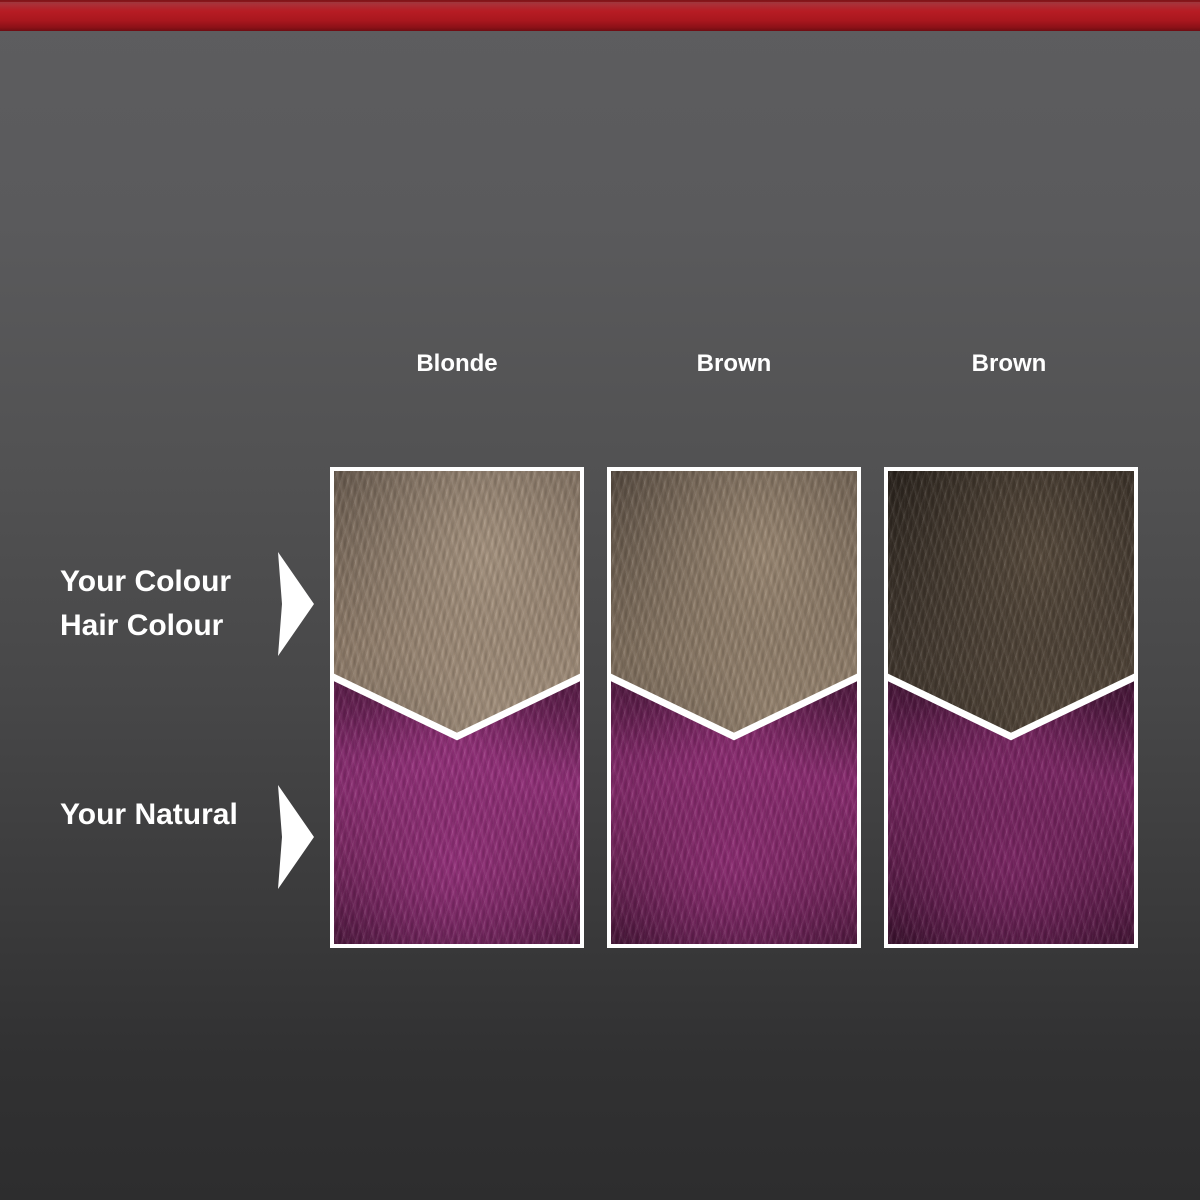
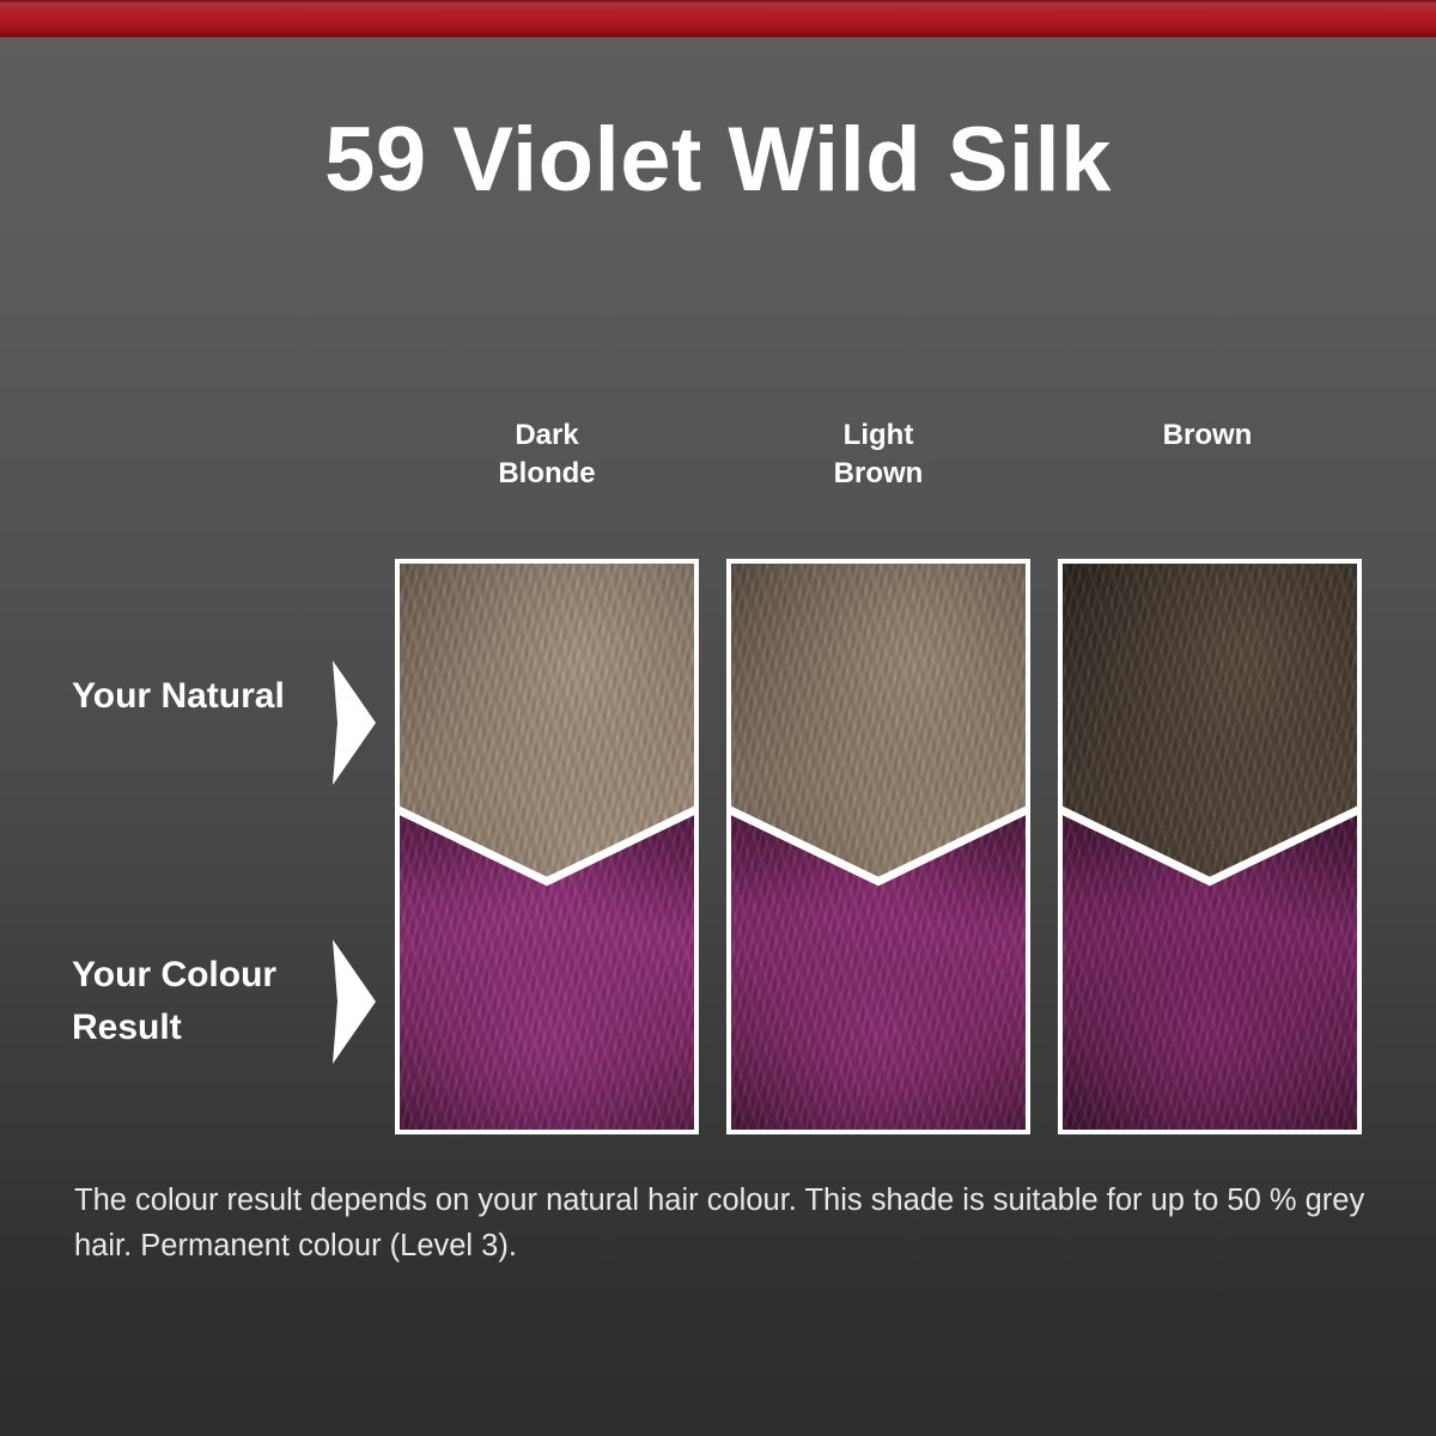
+ 59 Violet Wild Silk
+ Dark
  Blonde
+ Light
  Brown
  Brown
- Your Colour
+ Your Natural
- Hair Colour
- Your Natural
+ Your Colour
+ Result
+ The colour result depends on your natural hair colour. This shade is suitable for up to 50 % grey hair. Permanent colour (Level 3).
